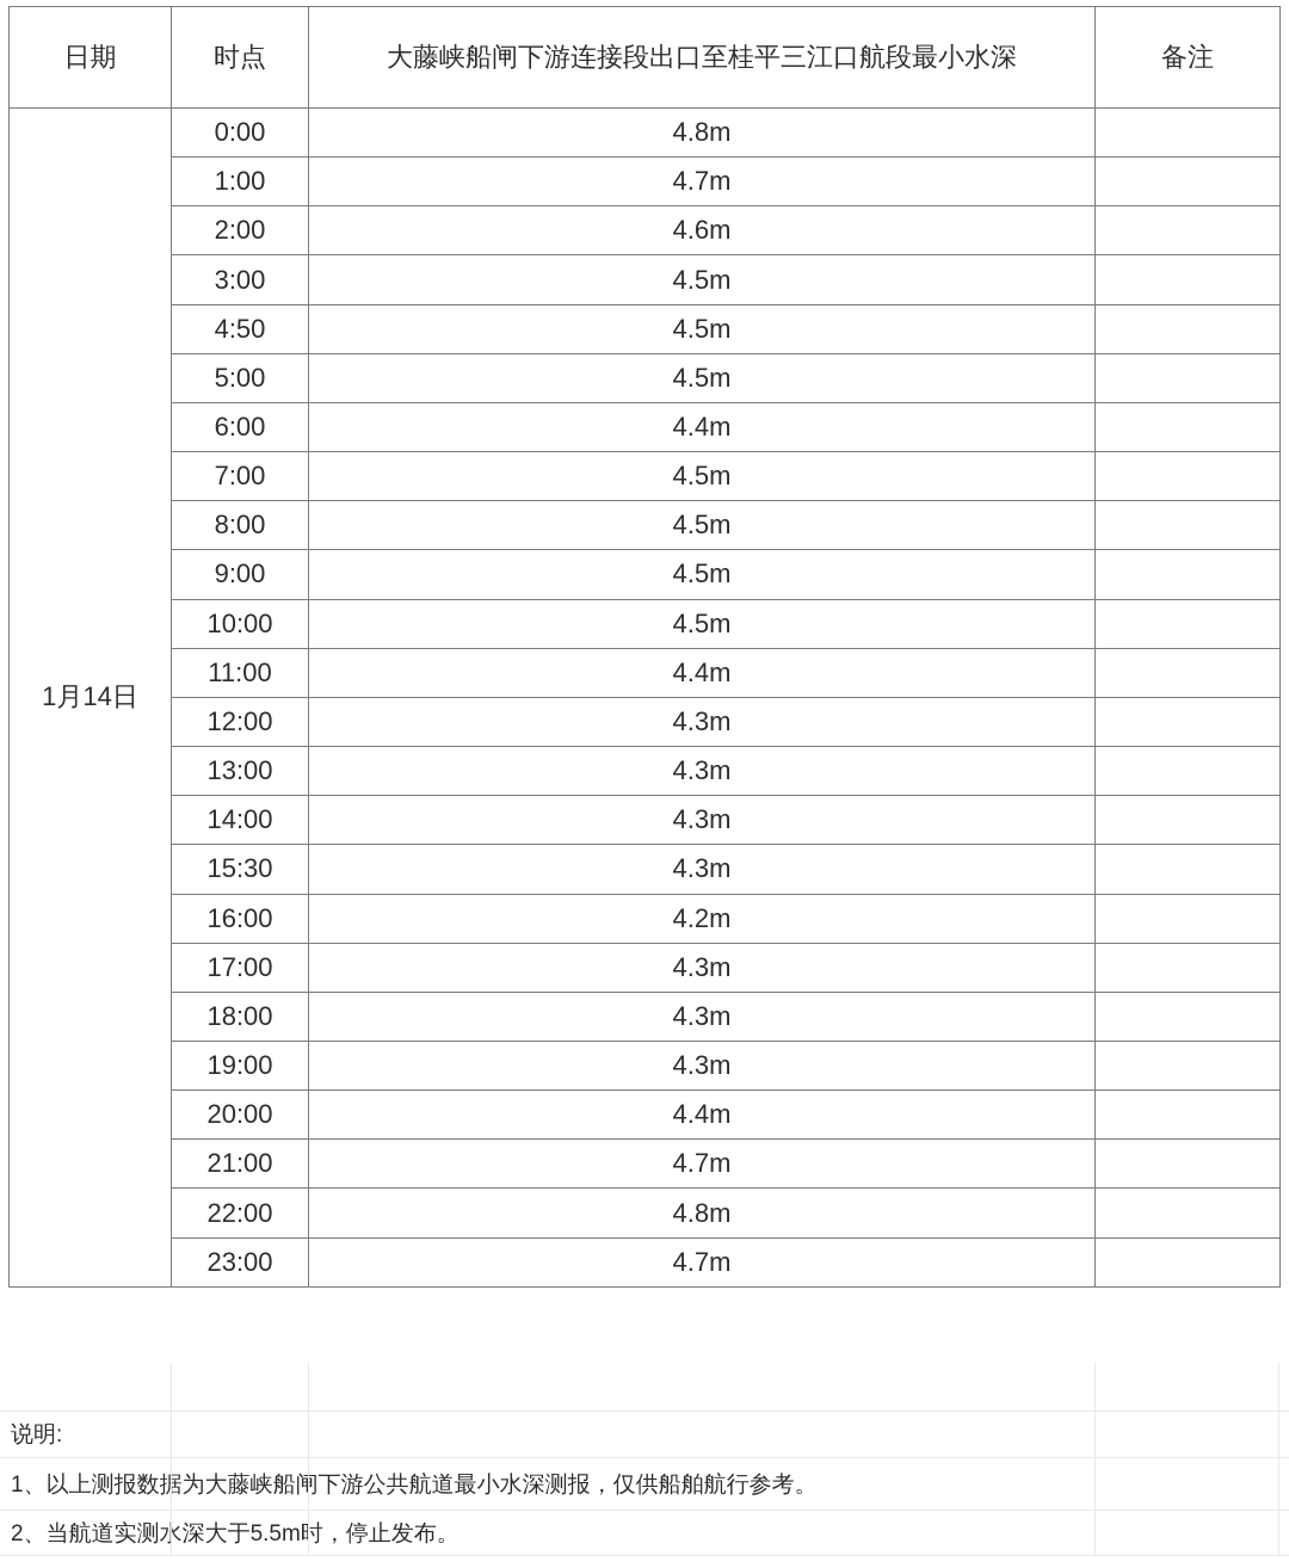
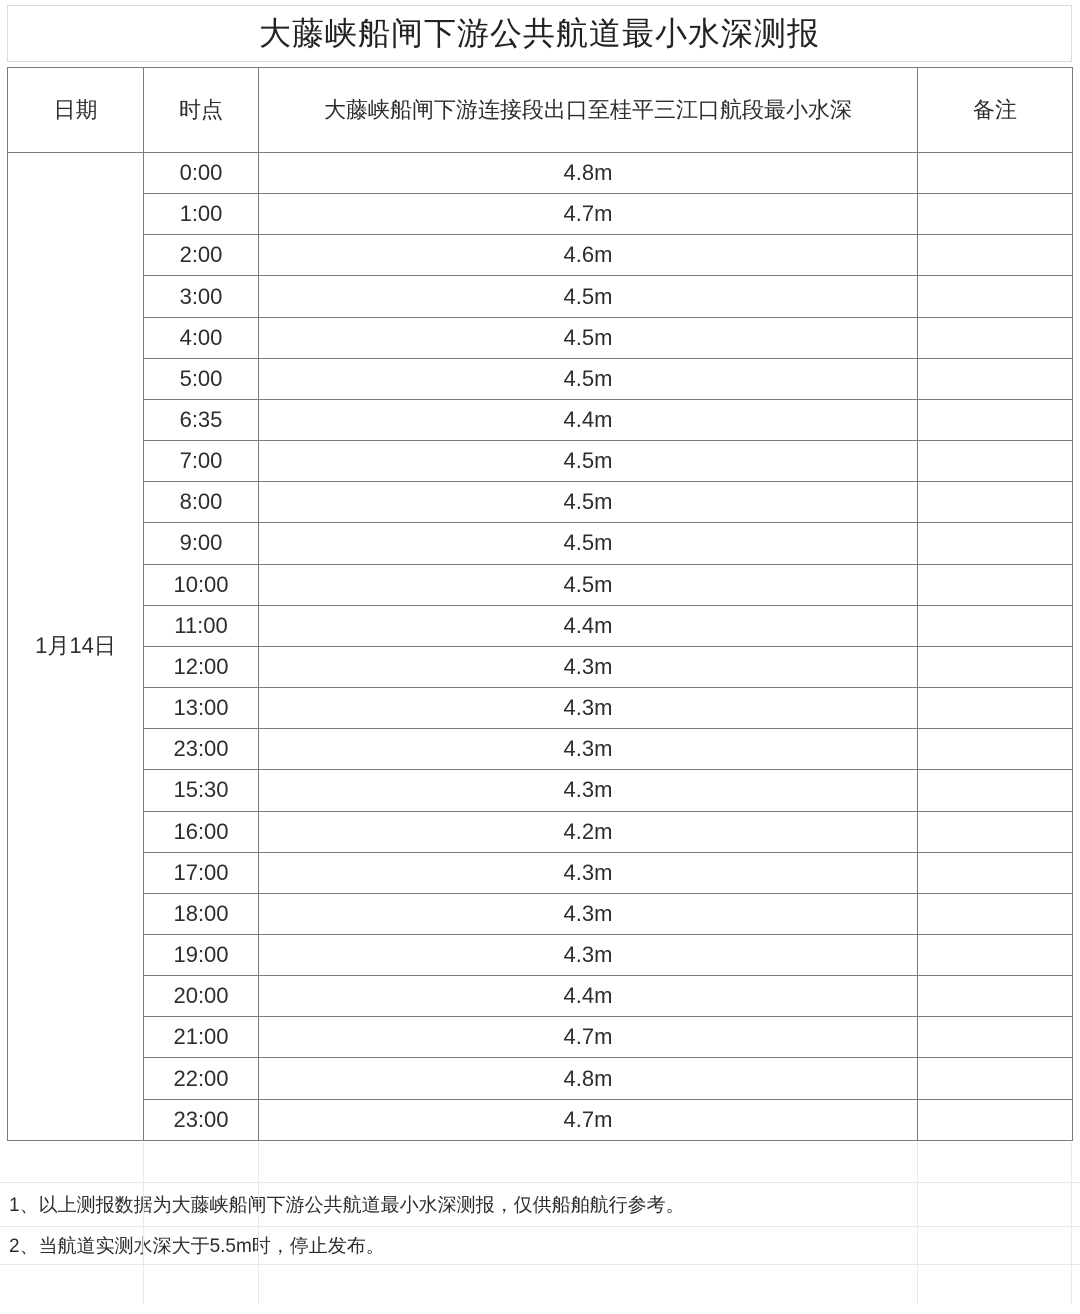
+ 大藤峡船闸下游公共航道最小水深测报
  日期	时点	大藤峡船闸下游连接段出口至桂平三江口航段最小水深	备注
  1月14日	0:00	4.8m
  1:00	4.7m
  2:00	4.6m
  3:00	4.5m
- 4:50	4.5m
+ 4:00	4.5m
  5:00	4.5m
- 6:00	4.4m
+ 6:35	4.4m
  7:00	4.5m
  8:00	4.5m
  9:00	4.5m
  10:00	4.5m
  11:00	4.4m
  12:00	4.3m
  13:00	4.3m
- 14:00	4.3m
+ 23:00	4.3m
  15:30	4.3m
  16:00	4.2m
  17:00	4.3m
  18:00	4.3m
  19:00	4.3m
  20:00	4.4m
  21:00	4.7m
  22:00	4.8m
  23:00	4.7m
- 说明:
  1、以上测报数为大藤峡船下游公共航道最小水深测报，仅供船舶航行参考。
  2、当航道实测深大于5.5m时，停止发布。
